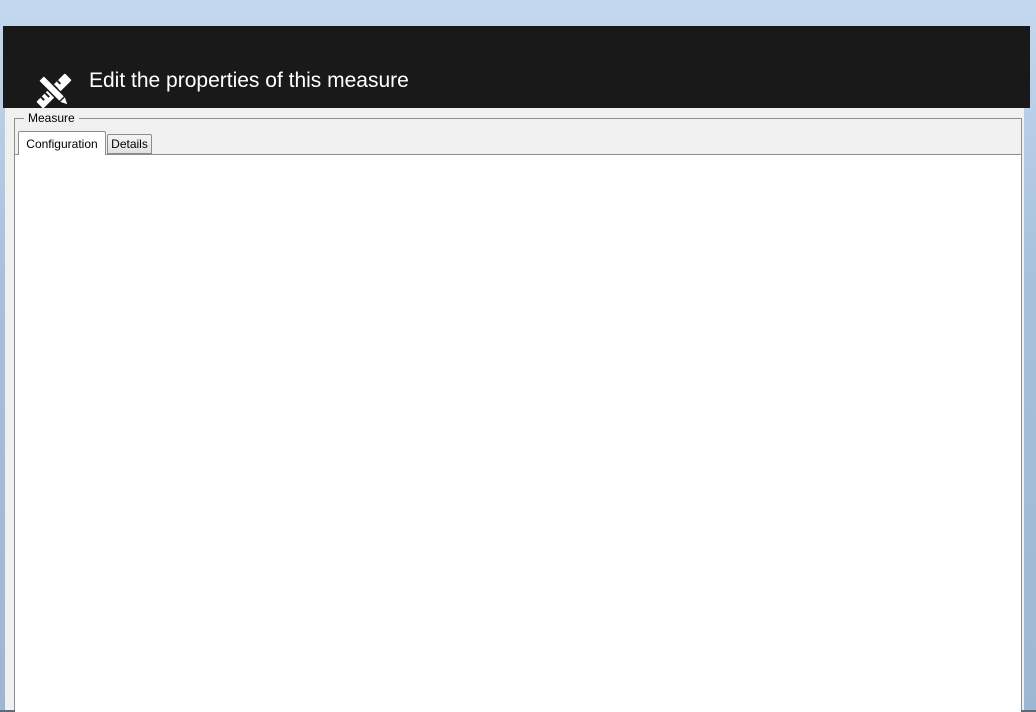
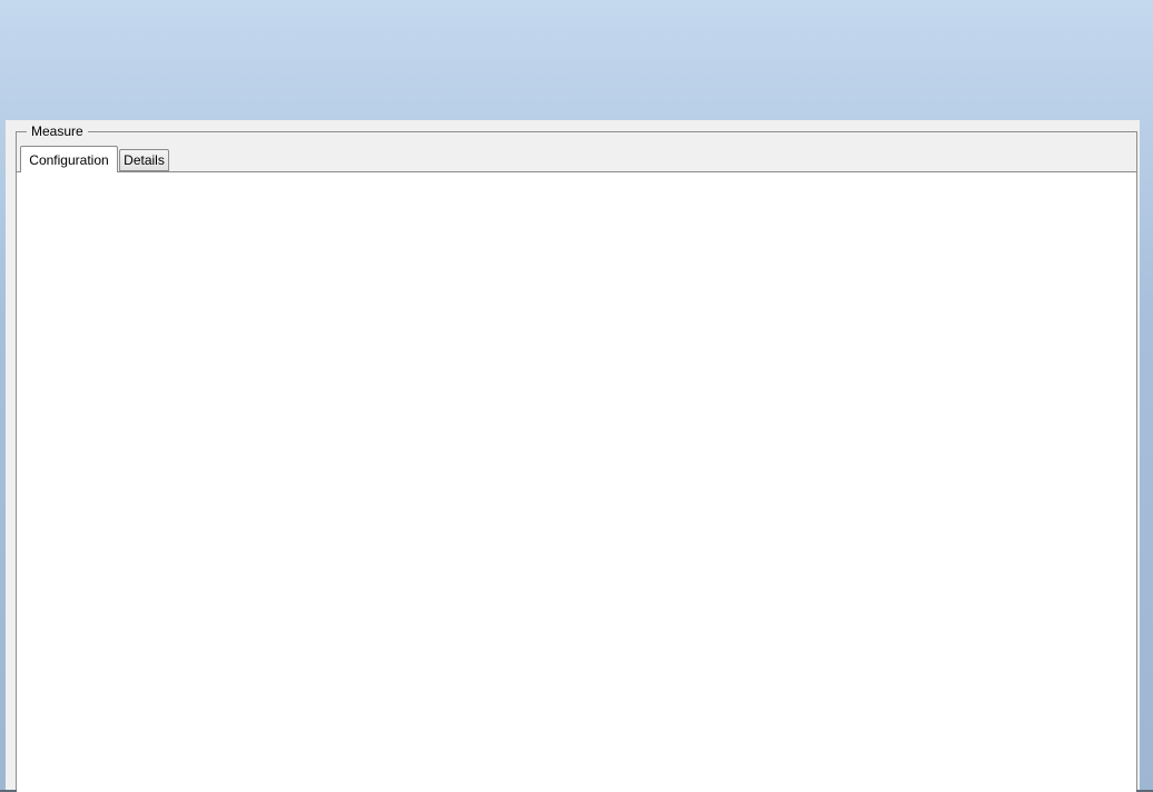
- Edit the properties of this measure
  Measure
  Configuration
  Details
